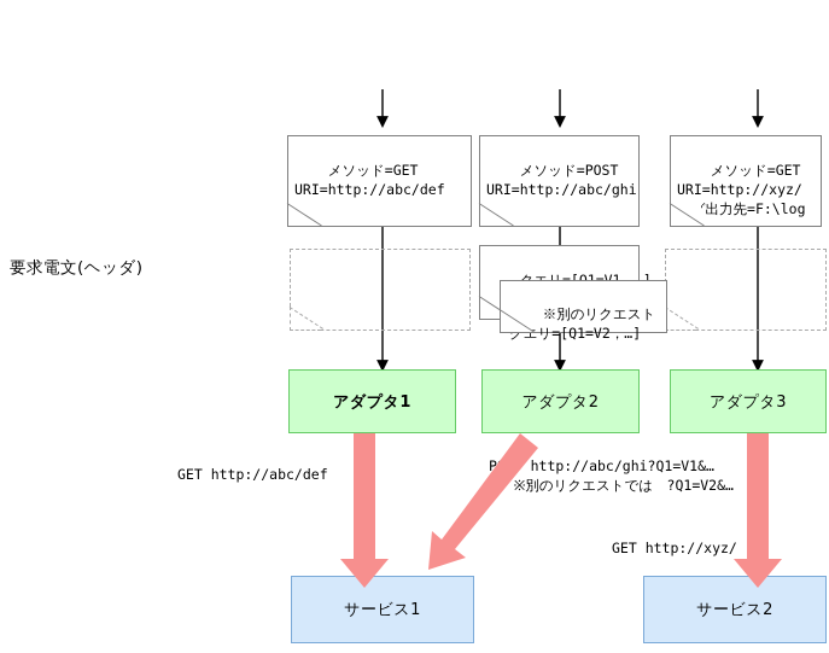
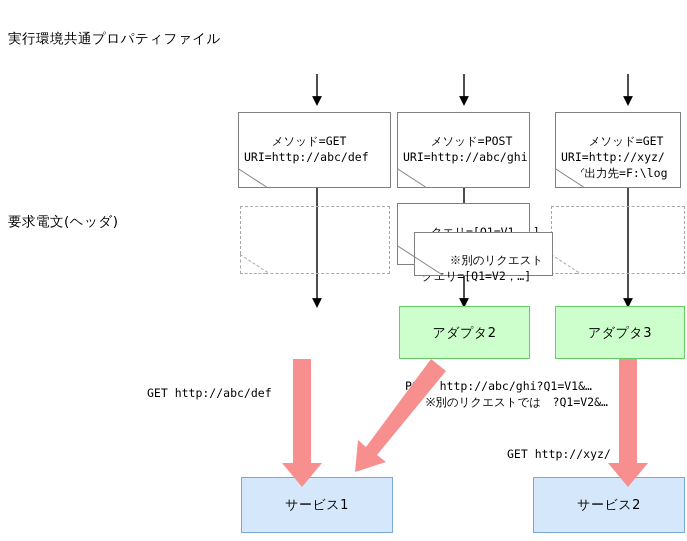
+ 実行環境共通プロパティファイル
  要求電文(ヘッダ)
  メソッド=GET
  URI=http://abc/def
  メソッド=POST
  URI=http://abc/ghi
  メソッド=GET
  URI=http://xyz/
  出力先=F:\log
  ※別のリクエスト
  クエリ=[Q1=V2，…]
- アダプタ1
  アダプタ2
  アダプタ3
  GET http://abc/def
  P http://abc/ghi?Q1=V1&…
  ※別のリクエストでは ?Q1=V2&…
  GET http://xyz/
  サービス1
  サービス2
